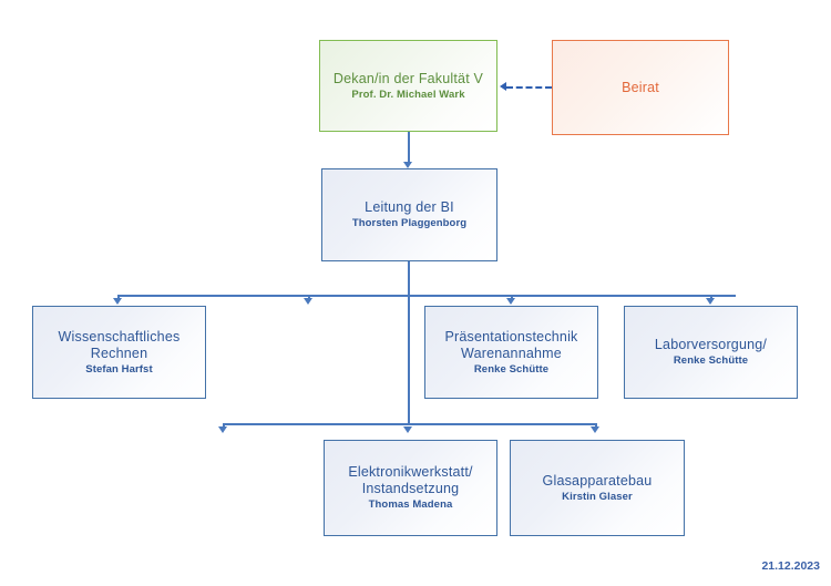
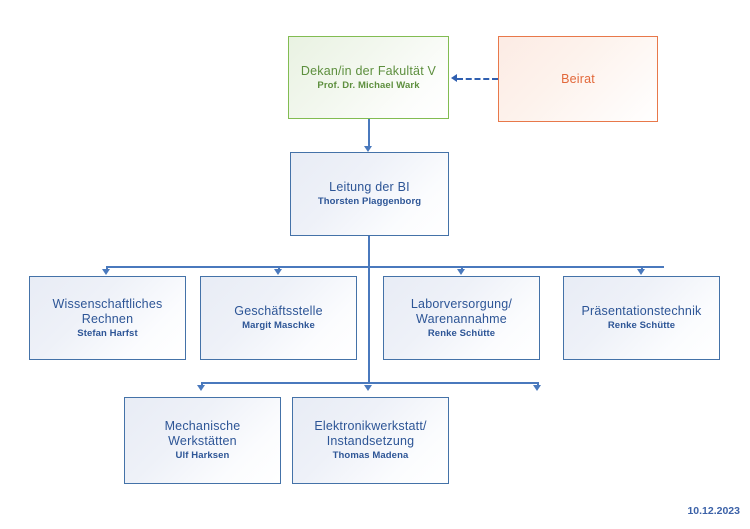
  Dekan/in der Fakultät V
  Prof. Dr. Michael Wark
  Beirat
  Leitung der BI
  Thorsten Plaggenborg
  Wissenschaftliches
  Rechnen
  Stefan Harfst
+ Geschäftsstelle
+ Margit Maschke
- Präsentationstechnik
+ Laborversorgung/
  Warenannahme
  Renke Schütte
- Laborversorgung/
+ Präsentationstechnik
  Renke Schütte
+ Mechanische
+ Werkstätten
+ Ulf Harksen
  Elektronikwerkstatt/
  Instandsetzung
  Thomas Madena
- Glasapparatebau
- Kirstin Glaser
- 21.12.2023
+ 10.12.2023
